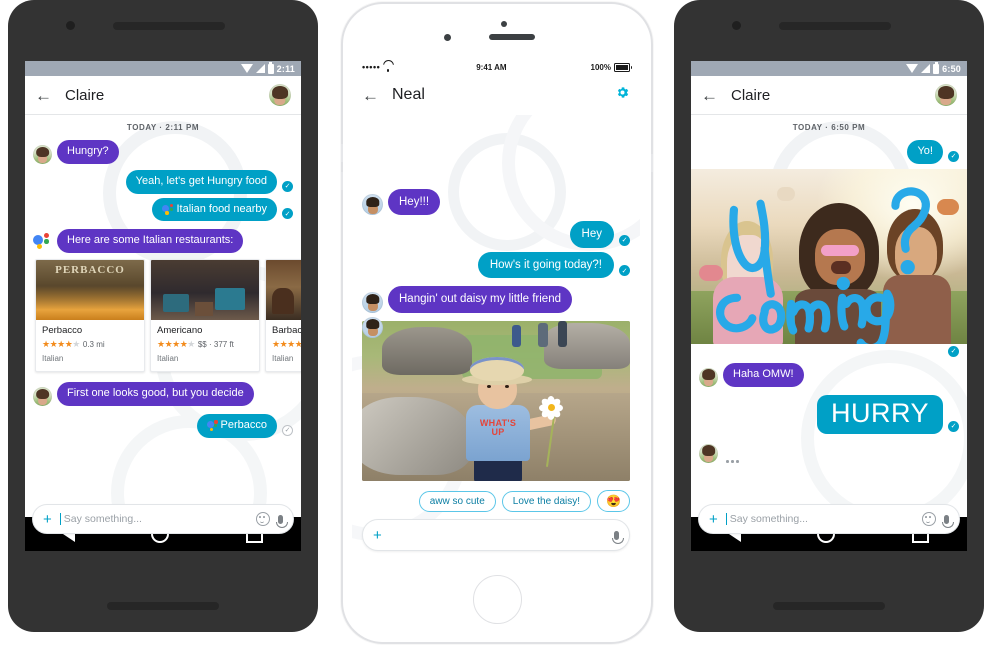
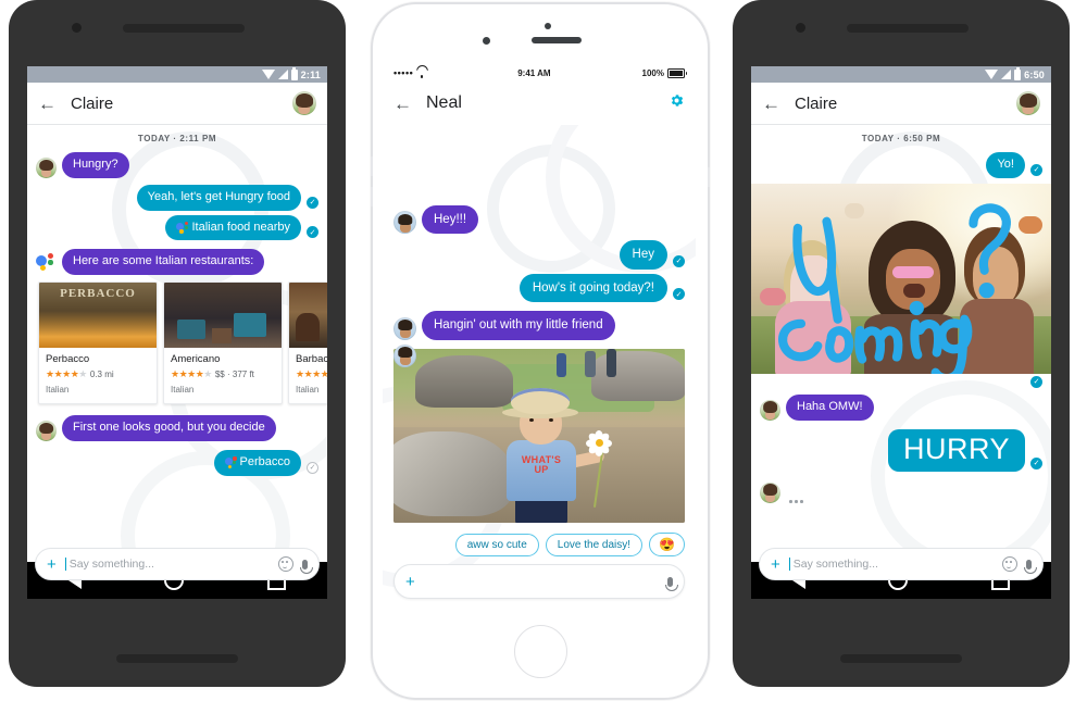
  2:11
  ←
  Claire
  TODAY · 2:11 PM
  Hungry?
  Yeah, let's get Hungry food
  Italian food nearby
  Here are some Italian restaurants:
  PERBACCO
  Perbacco
  ★★★★★
  0.3 mi
  Italian
  Americano
  ★★★★★
  $$ · 377 ft
  Italian
  Barbac
  ★★★★
  Italian
  First one looks good, but you decide
  Perbacco
  +
  Say something...
  •••••
  9:41 AM
  100%
  ←
  Neal
  Hey!!!
  Hey
  How's it going today?!
- Hangin' out daisy my little friend
+ Hangin' out with my little friend
  WHAT'S
  UP
  aww so cute
  Love the daisy!
  😍
  +
  6:50
  ←
  Claire
  TODAY · 6:50 PM
  Yo!
  Haha OMW!
  HURRY
  +
  Say something...
